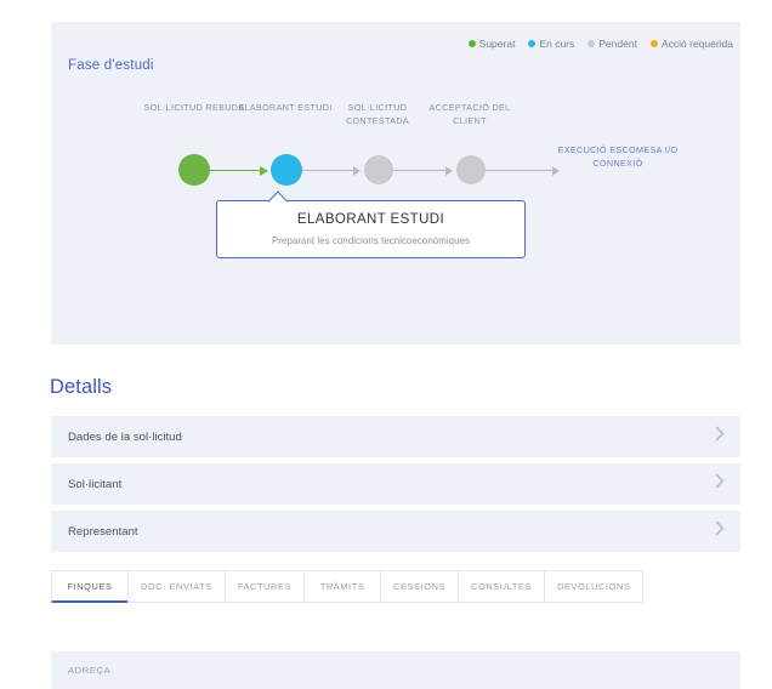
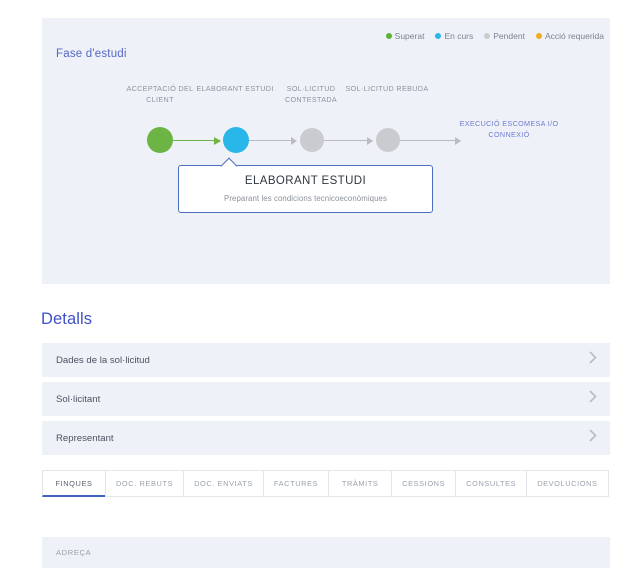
  Fase d'estudi
  Superat
  En curs
  Pendent
  Acció requerida
- SOL·LICITUD REBUDA
+ ACCEPTACIÓ DEL CLIENT
  ELABORANT ESTUDI
  SOL·LICITUD CONTESTADA
- ACCEPTACIÓ DEL CLIENT
+ SOL·LICITUD REBUDA
  EXECUCIÓ ESCOMESA I/O CONNEXIÓ
  ELABORANT ESTUDI
  Preparant les condicions tecnicoeconòmiques
  Detalls
  Dades de la sol·licitud
  Sol·licitant
  Representant
  FINQUES
+ DOC. REBUTS
  DOC. ENVIATS
  FACTURES
  TRÀMITS
  CESSIONS
  CONSULTES
  DEVOLUCIONS
  ADREÇA
